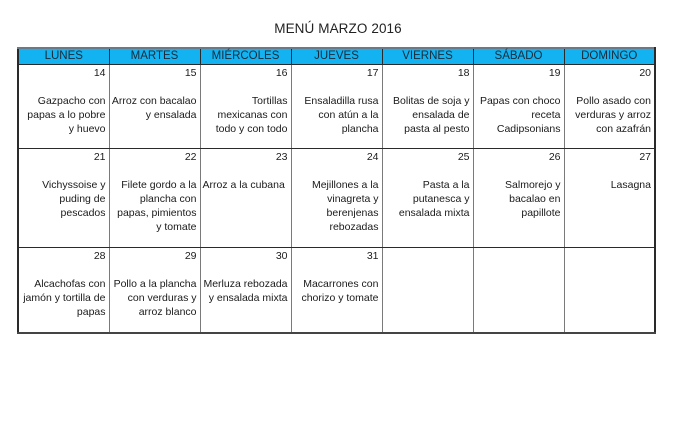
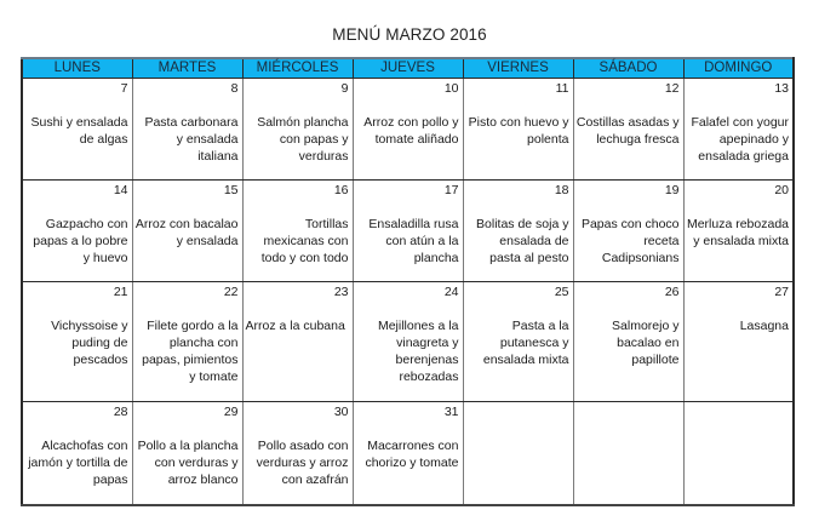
  MENÚ MARZO 2016
  LUNES	MARTES	MIÉRCOLES	JUEVES	VIERNES	SÁBADO	DOMINGO
+ 7Sushi y ensalada de algas	8Pasta carbonara y ensalada italiana	9Salmón plancha con papas y verduras	10Arroz con pollo y tomate aliñado	11Pisto con huevo y polenta	12Costillas asadas y lechuga fresca	13Falafel con yogur apepinado y ensalada griega
- 14Gazpacho con papas a lo pobre y huevo	15Arroz con bacalao y ensalada	16Tortillas mexicanas con todo y con todo	17Ensaladilla rusa con atún a la plancha	18Bolitas de soja y ensalada de pasta al pesto	19Papas con choco receta Cadipsonians	20Pollo asado con verduras y arroz con azafrán
+ 14Gazpacho con papas a lo pobre y huevo	15Arroz con bacalao y ensalada	16Tortillas mexicanas con todo y con todo	17Ensaladilla rusa con atún a la plancha	18Bolitas de soja y ensalada de pasta al pesto	19Papas con choco receta Cadipsonians	20Merluza rebozada y ensalada mixta
  21Vichyssoise y puding de pescados	22Filete gordo a la plancha con papas, pimientos y tomate	23Arroz a la cubana	24Mejillones a la vinagreta y berenjenas rebozadas	25Pasta a la putanesca y ensalada mixta	26Salmorejo y bacalao en papillote	27Lasagna
- 28Alcachofas con jamón y tortilla de papas	29Pollo a la plancha con verduras y arroz blanco	30Merluza rebozada y ensalada mixta	31Macarrones con chorizo y tomate
+ 28Alcachofas con jamón y tortilla de papas	29Pollo a la plancha con verduras y arroz blanco	30Pollo asado con verduras y arroz con azafrán	31Macarrones con chorizo y tomate
